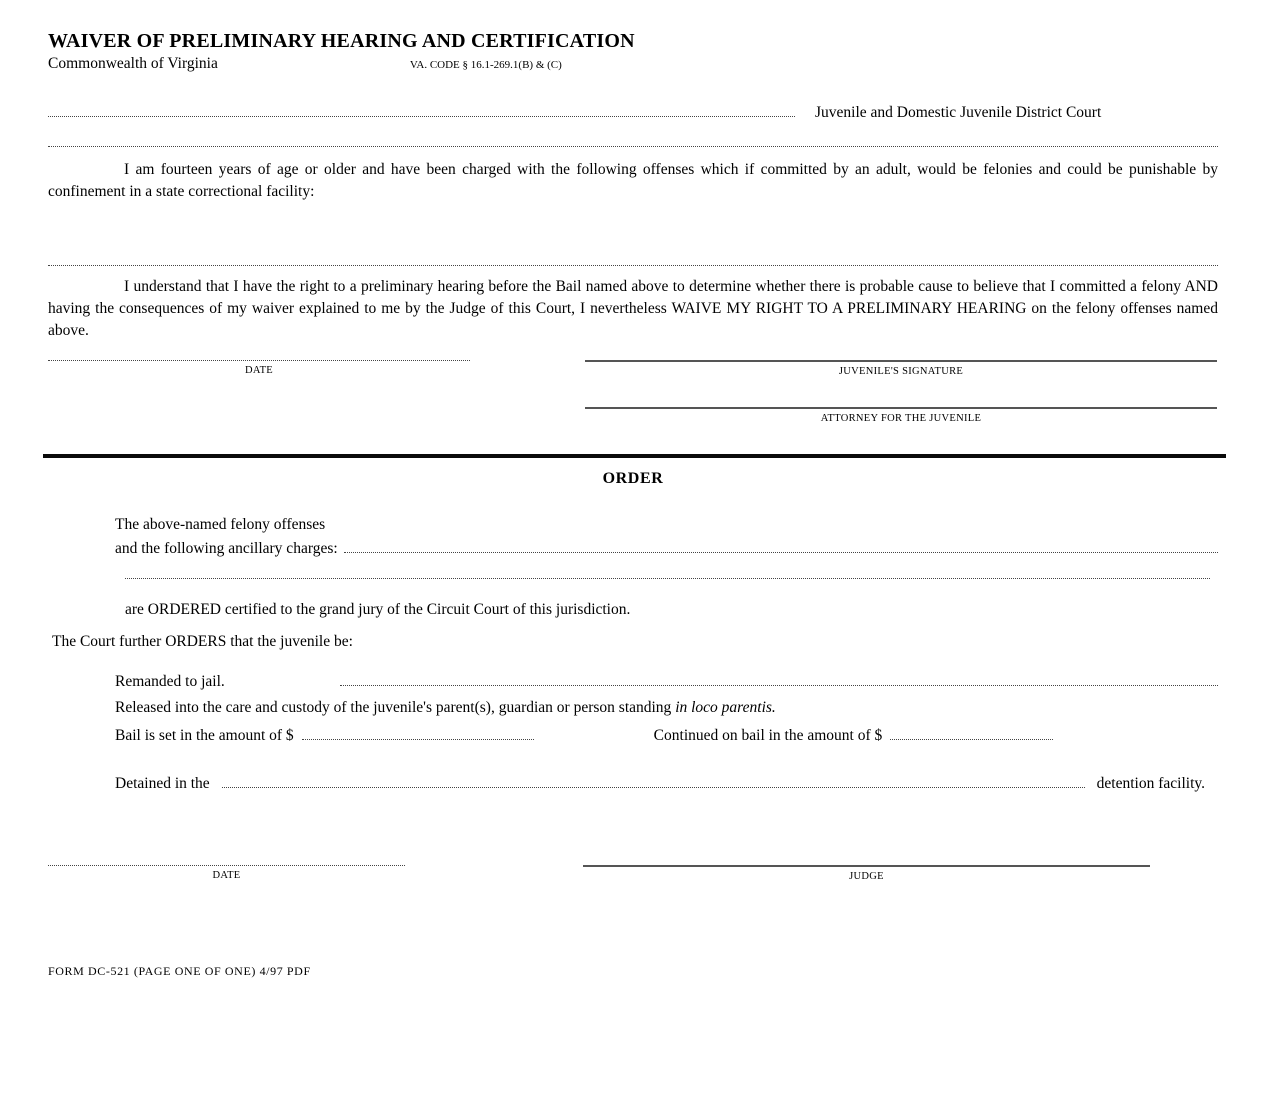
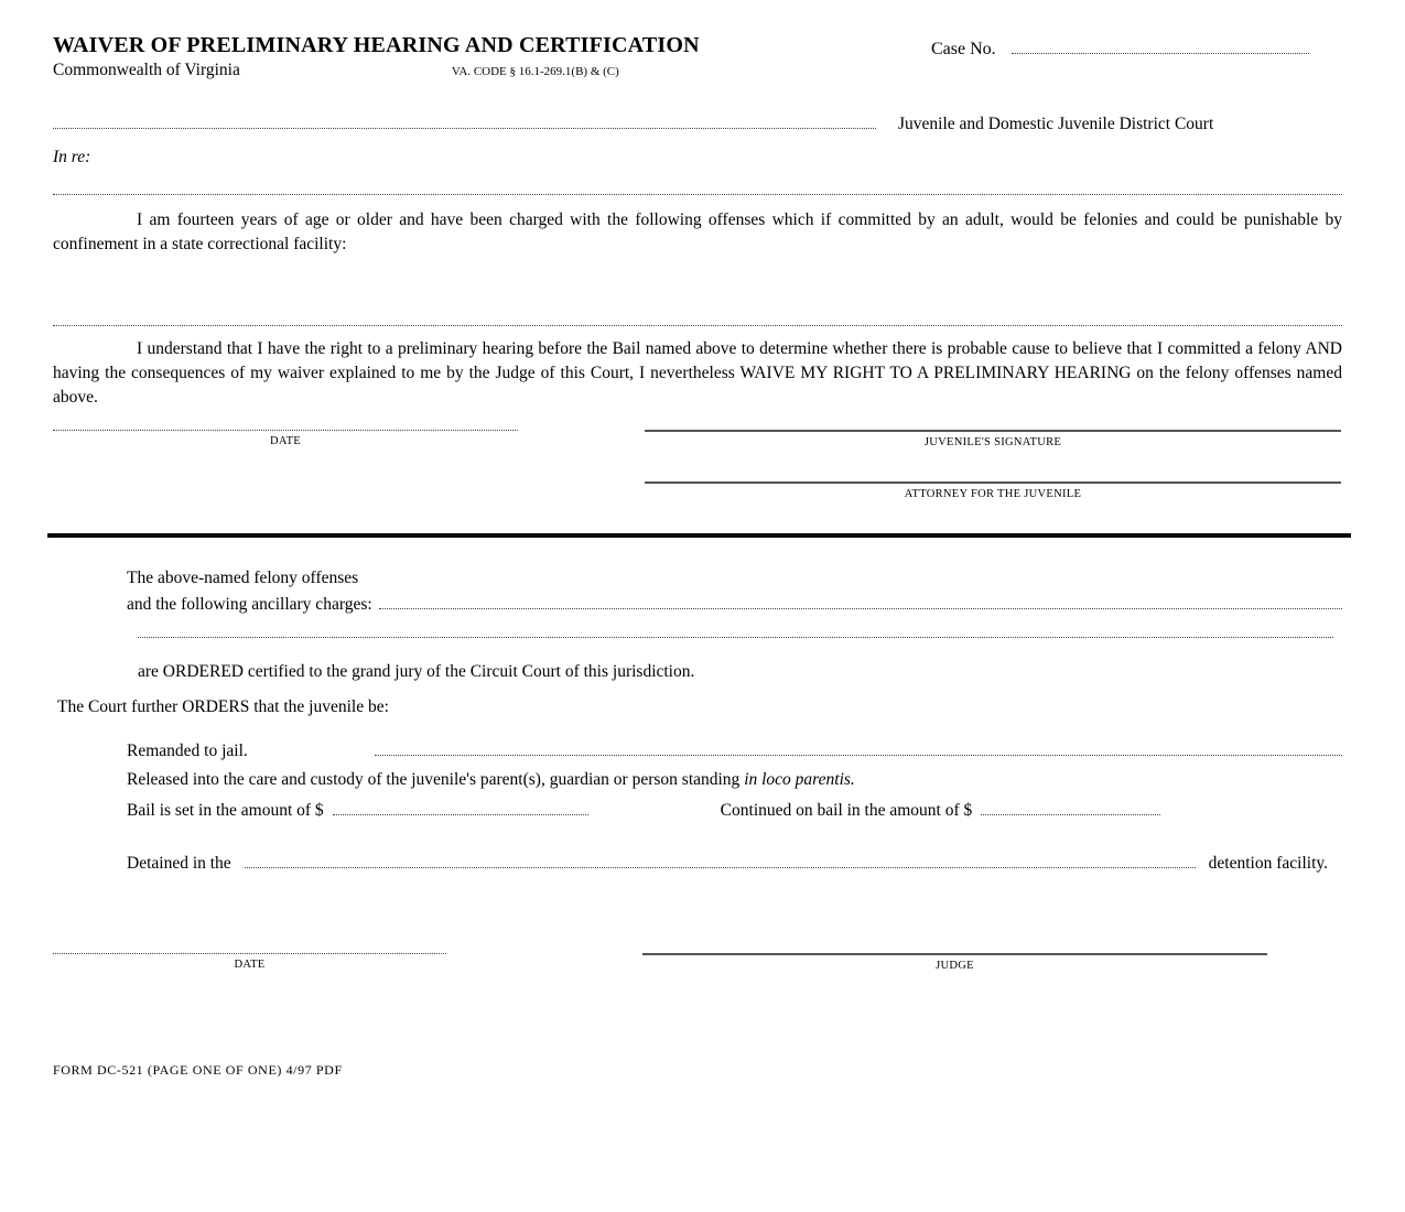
  WAIVER OF PRELIMINARY HEARING AND CERTIFICATION
  Commonwealth of Virginia
  VA. CODE § 16.1-269.1(B) & (C)
+ Case No.
  Juvenile and Domestic Juvenile District Court
+ In re:
  I am fourteen years of age or older and have been charged with the following offenses which if committed by an adult, would be felonies and could be punishable by confinement in a state correctional facility:
  I understand that I have the right to a preliminary hearing before the Bail named above to determine whether there is probable cause to believe that I committed a felony AND having the consequences of my waiver explained to me by the Judge of this Court, I nevertheless WAIVE MY RIGHT TO A PRELIMINARY HEARING on the felony offenses named above.
  DATE
  JUVENILE'S SIGNATURE
  ATTORNEY FOR THE JUVENILE
- ORDER
  The above-named felony offenses
  and the following ancillary charges:
  are ORDERED certified to the grand jury of the Circuit Court of this jurisdiction.
  The Court further ORDERS that the juvenile be:
  Remanded to jail.
  Released into the care and custody of the juvenile's parent(s), guardian or person standing in loco parentis.
  Bail is set in the amount of $
  Continued on bail in the amount of $
  Detained in the
  detention facility.
  DATE
  JUDGE
  FORM DC-521 (PAGE ONE OF ONE) 4/97 PDF
